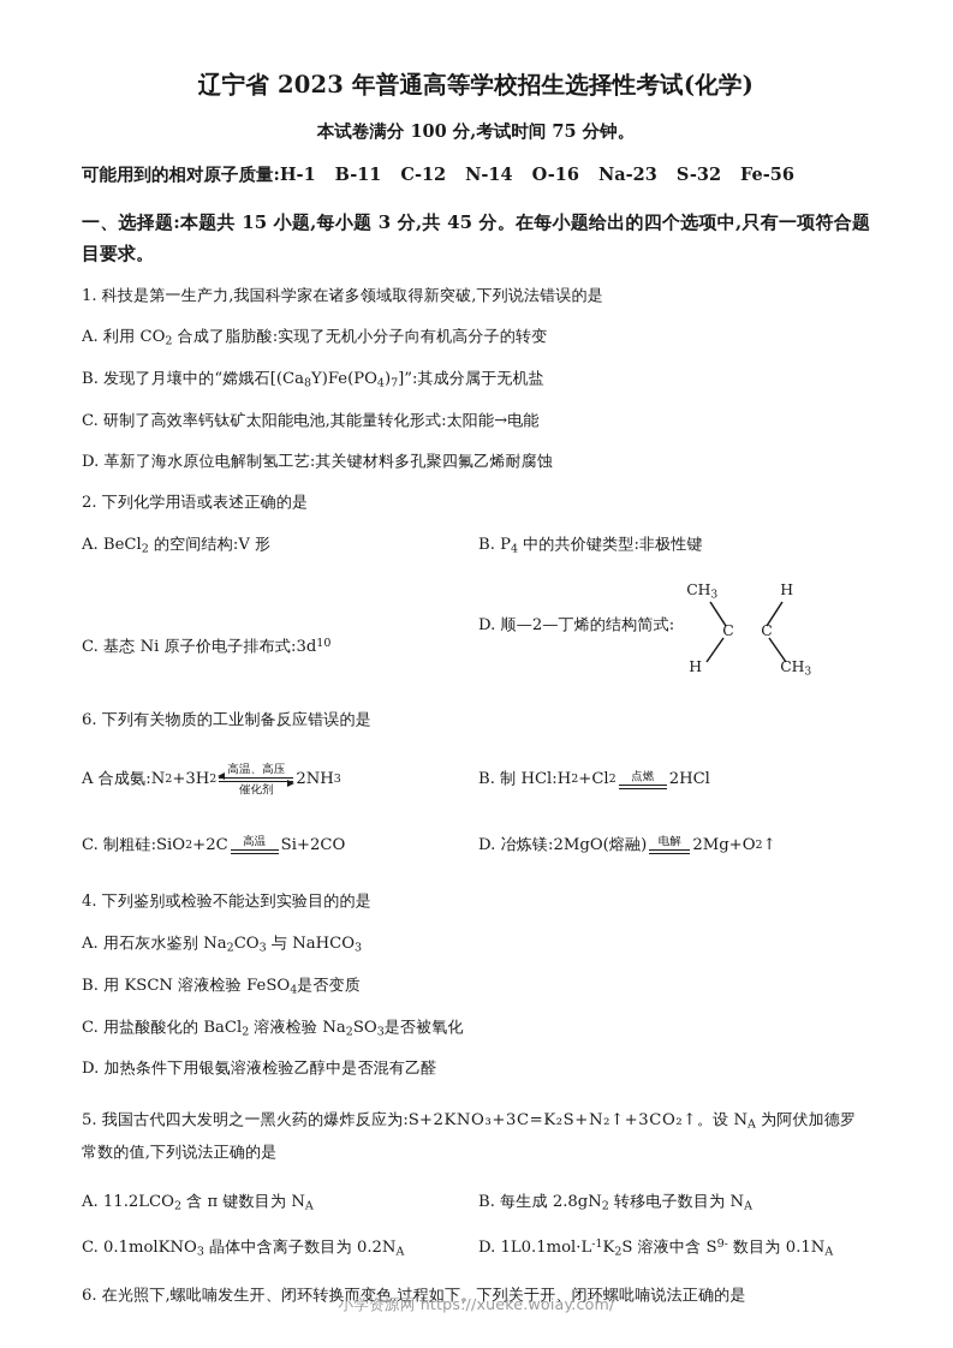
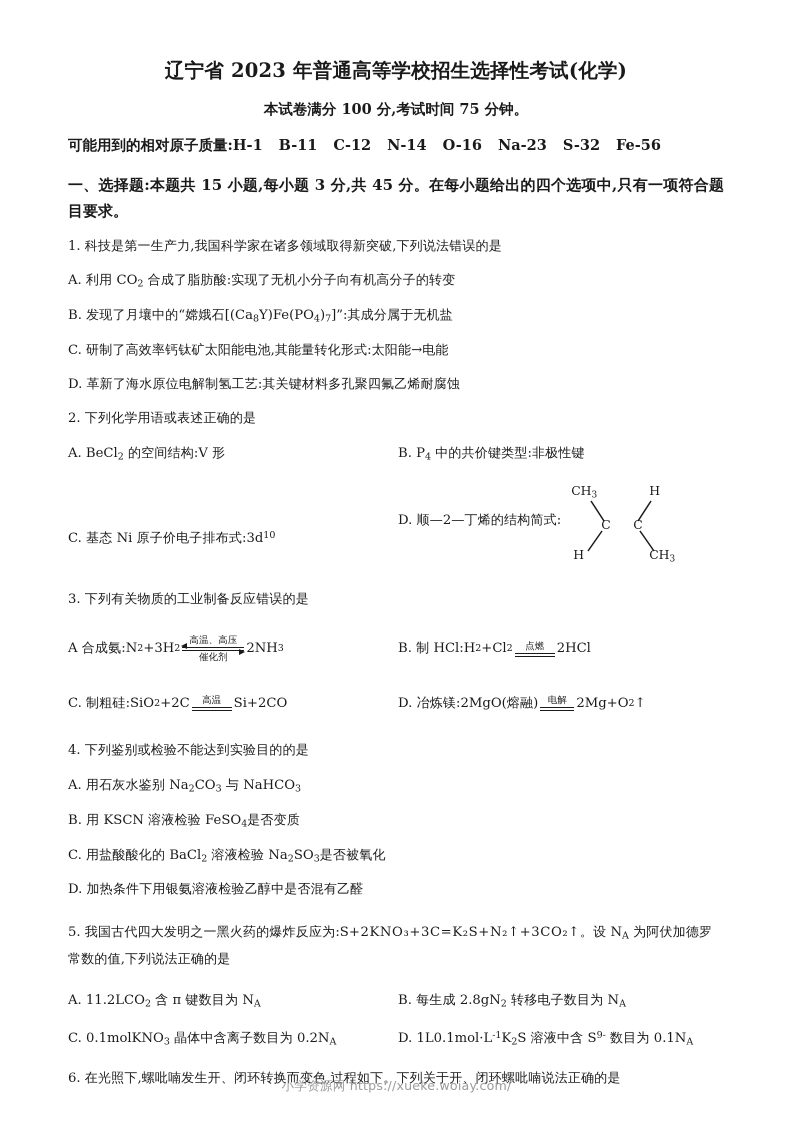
  辽宁省 2023 年普通高等学校招生选择性考试(化学)
  本试卷满分 100 分,考试时间 75 分钟。
  可能用到的相对原子质量:H-1 B-11 C-12 N-14 O-16 Na-23 S-32 Fe-56
  一、选择题:本题共 15 小题,每小题 3 分,共 45 分。在每小题给出的四个选项中,只有一项符合题目要求。
  1. 科技是第一生产力,我国科学家在诸多领域取得新突破,下列说法错误的是
  A. 利用 CO2 合成了脂肪酸:实现了无机小分子向有机高分子的转变
  B. 发现了月壤中的“嫦娥石[(Ca8Y)Fe(PO4)7]”:其成分属于无机盐
  C. 研制了高效率钙钛矿太阳能电池,其能量转化形式:太阳能→电能
  D. 革新了海水原位电解制氢工艺:其关键材料多孔聚四氟乙烯耐腐蚀
  2. 下列化学用语或表述正确的是
  A. BeCl2 的空间结构:V 形
  B. P4 中的共价键类型:非极性键
  C. 基态 Ni 原子价电子排布式:3d10
  D. 顺—2—丁烯的结构简式:
  CH3
  H
  C
  C
  H
  CH3
- 6. 下列有关物质的工业制备反应错误的是
+ 3. 下列有关物质的工业制备反应错误的是
  A 合成氨:
  N
  2
  +3H
  2
  高温、高压
  催化剂
  2NH
  3
  B. 制 HCl:
  H
  2
  +Cl
  2
  点燃
  2HCl
  C. 制粗硅:
  SiO
  2
  +2C
  高温
  Si+2CO
  D. 冶炼镁:
  2MgO(熔融)
  电解
  2Mg+O
  2
  ↑
  4. 下列鉴别或检验不能达到实验目的的是
  A. 用石灰水鉴别 Na2CO3 与 NaHCO3
  B. 用 KSCN 溶液检验 FeSO4是否变质
  C. 用盐酸酸化的 BaCl2 溶液检验 Na2SO3是否被氧化
  D. 加热条件下用银氨溶液检验乙醇中是否混有乙醛
  5. 我国古代四大发明之一黑火药的爆炸反应为:S+2KNO₃+3C=K₂S+N₂↑+3CO₂↑。设 NA 为阿伏加德罗常数的值,下列说法正确的是
  A. 11.2LCO2 含 π 键数目为 NA
  B. 每生成 2.8gN2 转移电子数目为 NA
  C. 0.1molKNO3 晶体中含离子数目为 0.2NA
  D. 1L0.1mol·L-1K2S 溶液中含 S9- 数目为 0.1NA
  6. 在光照下,螺吡喃发生开、闭环转换而变色,过程如下。下列关于开、闭环螺吡喃说法正确的是
  小学资源网 https://xueke.woiay.com/
